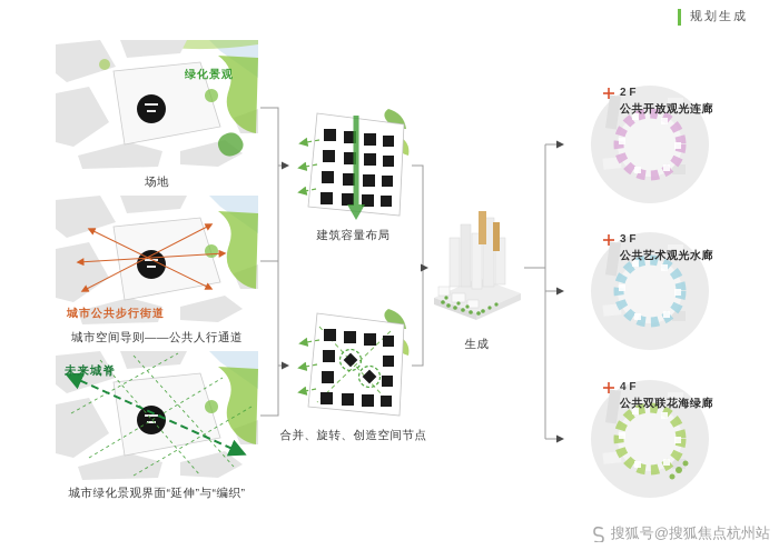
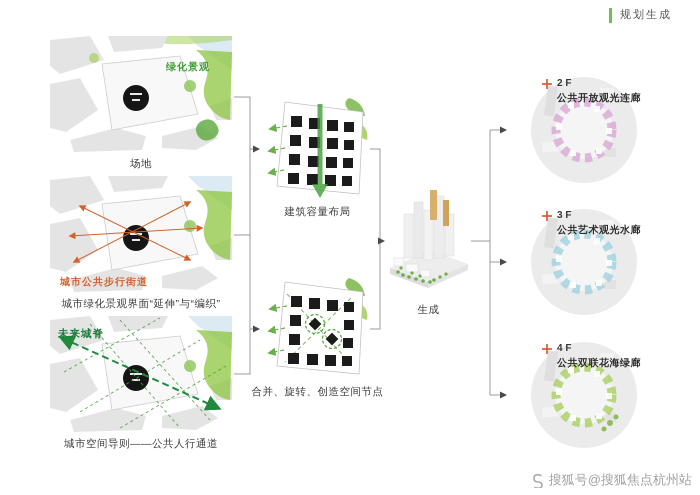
  规划生成
  绿化景观
  场地
  城市公共步行街道
- 城市空间导则——公共人行通道
+ 城市绿化景观界面“延伸”与“编织”
  未来城脊
- 城市绿化景观界面“延伸”与“编织”
+ 城市空间导则——公共人行通道
  建筑容量布局
  合并、旋转、创造空间节点
  生成
  2 F
  公共开放观光连廊
  3 F
  公共艺术观光水廊
  4 F
  公共双联花海绿廊
  搜狐号@搜狐焦点杭州站
